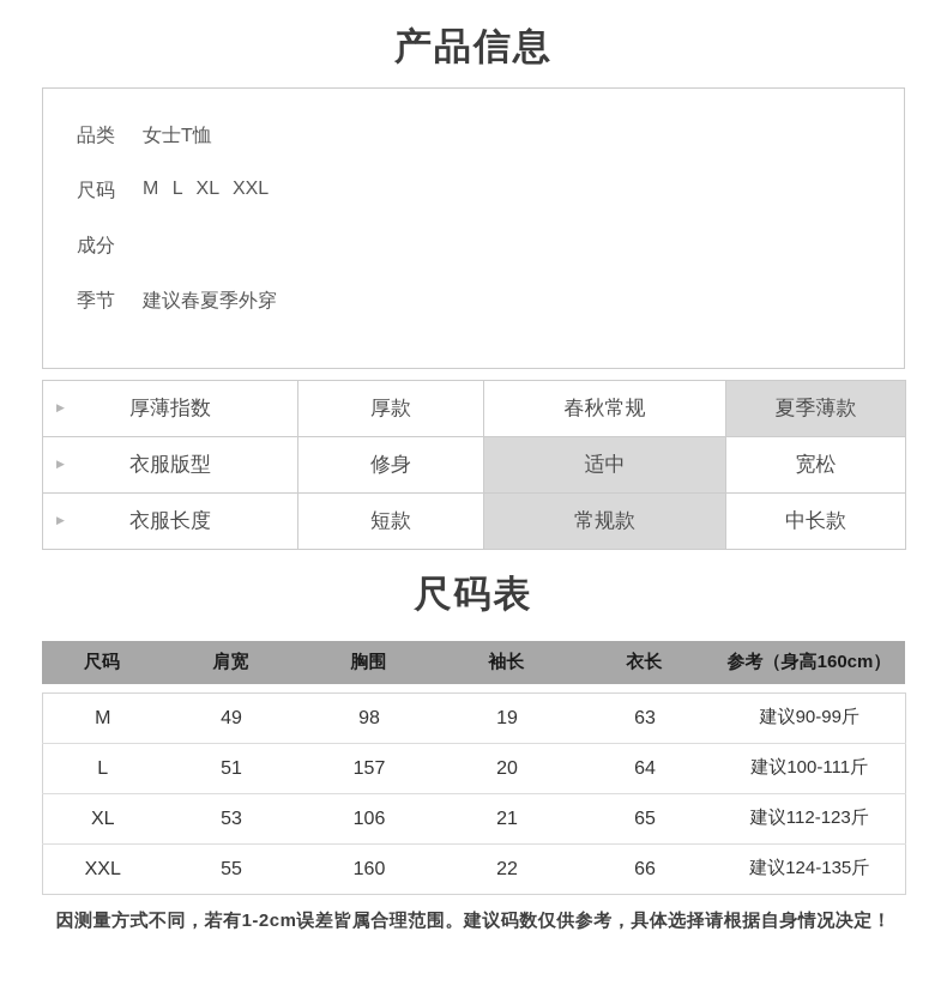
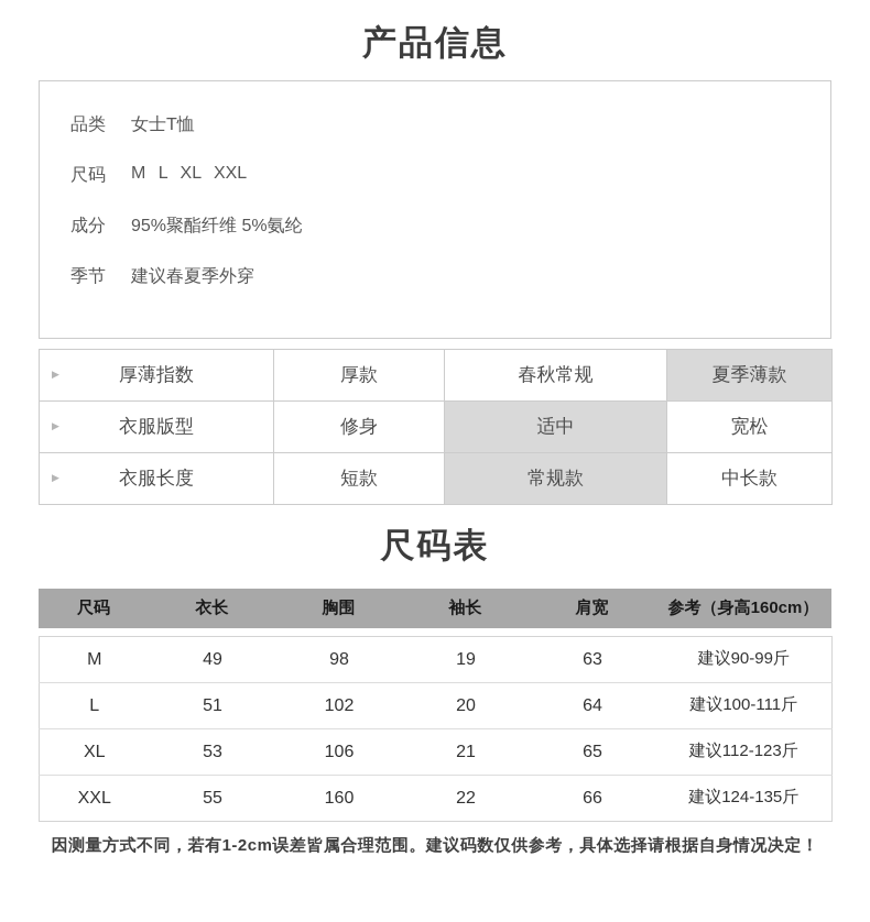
  产品信息
  品类
  女士T恤
  尺码
  M L XL XXL
  成分
+ 95%聚酯纤维 5%氨纶
  季节
  建议春夏季外穿
  ▶ 厚薄指数	厚款	春秋常规	夏季薄款
  ▶ 衣服版型	修身	适中	宽松
  ▶ 衣服长度	短款	常规款	中长款
  尺码表
  尺码
- 肩宽
+ 衣长
  胸围
  袖长
- 衣长
+ 肩宽
  参考（身高160cm）
  M	49	98	19	63	建议90-99斤
- L	51	157	20	64	建议100-111斤
+ L	51	102	20	64	建议100-111斤
  XL	53	106	21	65	建议112-123斤
  XXL	55	160	22	66	建议124-135斤
  因测量方式不同，若有1-2cm误差皆属合理范围。建议码数仅供参考，具体选择请根据自身情况决定！
